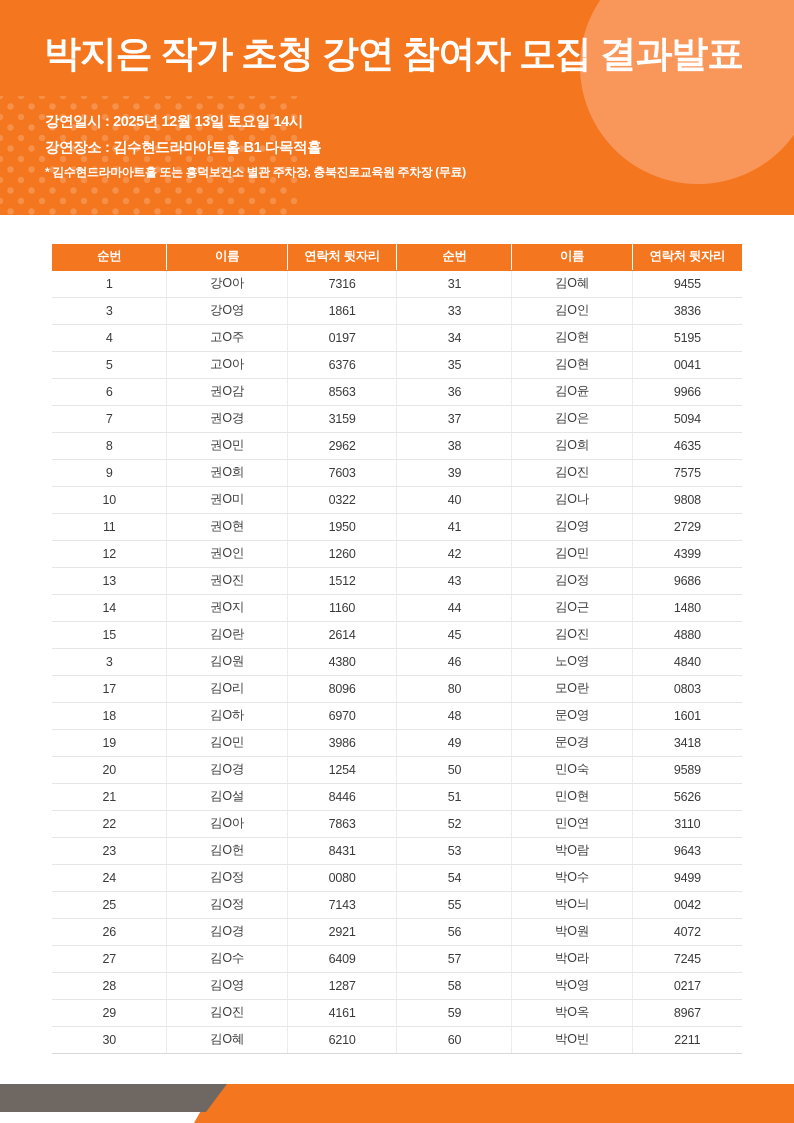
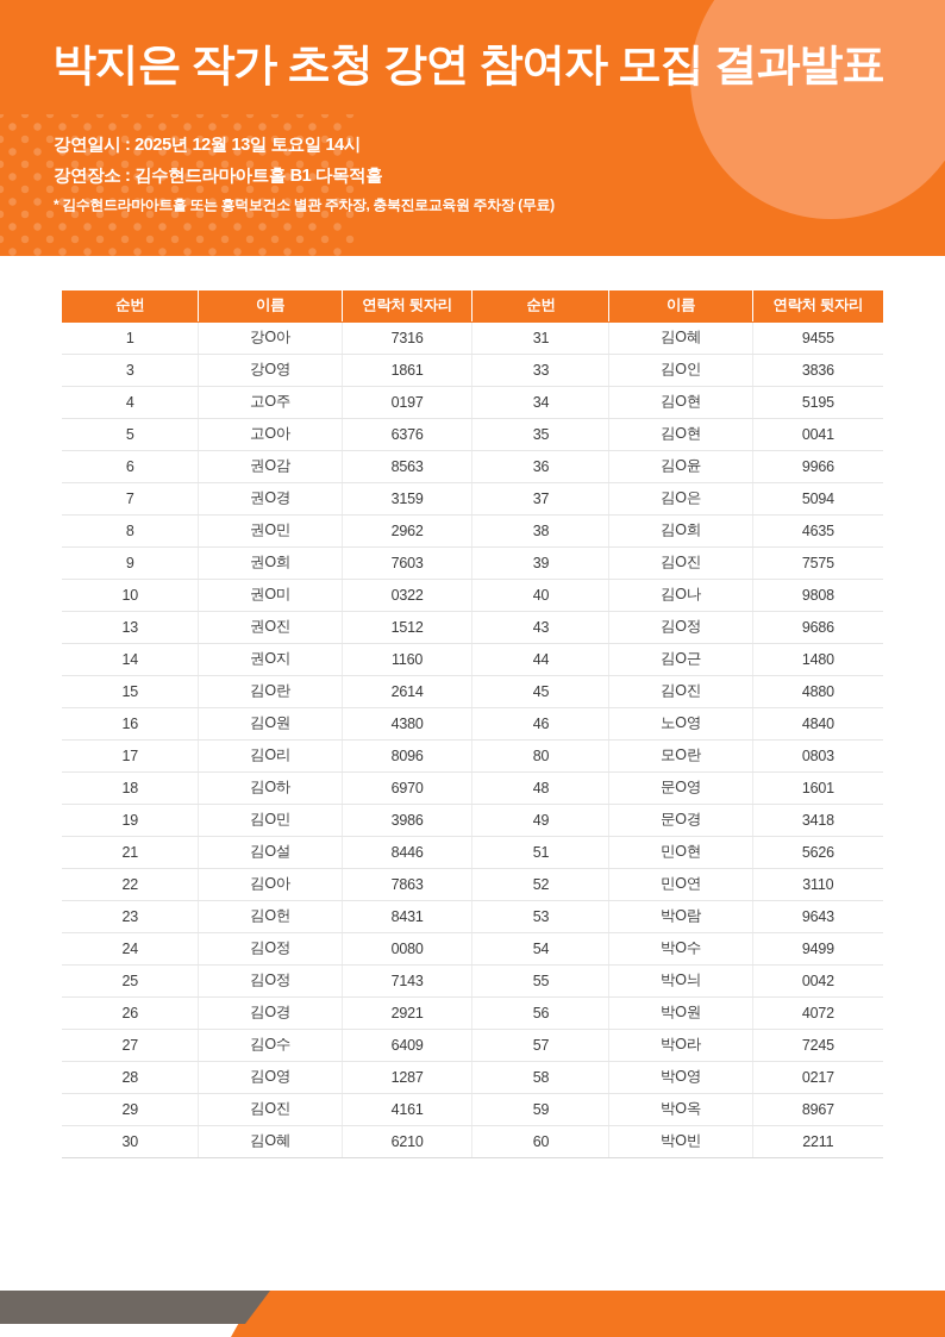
  박지은 작가 초청 강연 참여자 모집 결과발표
  강연일시 : 2025년 12월 13일 토요일 14시
  강연장소 : 김수현드라마아트홀 B1 다목적홀
  * 김수현드라마아트홀 또는 흥덕보건소 별관 주차장, 충북진로교육원 주차장 (무료)
  순번	이름	연락처 뒷자리	순번	이름	연락처 뒷자리
  1	강O아	7316	31	김O혜	9455
  3	강O영	1861	33	김O인	3836
  4	고O주	0197	34	김O현	5195
  5	고O아	6376	35	김O현	0041
  6	권O감	8563	36	김O윤	9966
  7	권O경	3159	37	김O은	5094
  8	권O민	2962	38	김O희	4635
  9	권O희	7603	39	김O진	7575
  10	권O미	0322	40	김O나	9808
- 11	권O현	1950	41	김O영	2729
- 12	권O인	1260	42	김O민	4399
  13	권O진	1512	43	김O정	9686
  14	권O지	1160	44	김O근	1480
  15	김O란	2614	45	김O진	4880
- 3	김O원	4380	46	노O영	4840
+ 16	김O원	4380	46	노O영	4840
  17	김O리	8096	80	모O란	0803
  18	김O하	6970	48	문O영	1601
  19	김O민	3986	49	문O경	3418
- 20	김O경	1254	50	민O숙	9589
  21	김O설	8446	51	민O현	5626
  22	김O아	7863	52	민O연	3110
  23	김O헌	8431	53	박O람	9643
  24	김O정	0080	54	박O수	9499
  25	김O정	7143	55	박O늬	0042
  26	김O경	2921	56	박O원	4072
  27	김O수	6409	57	박O라	7245
  28	김O영	1287	58	박O영	0217
  29	김O진	4161	59	박O옥	8967
  30	김O혜	6210	60	박O빈	2211
